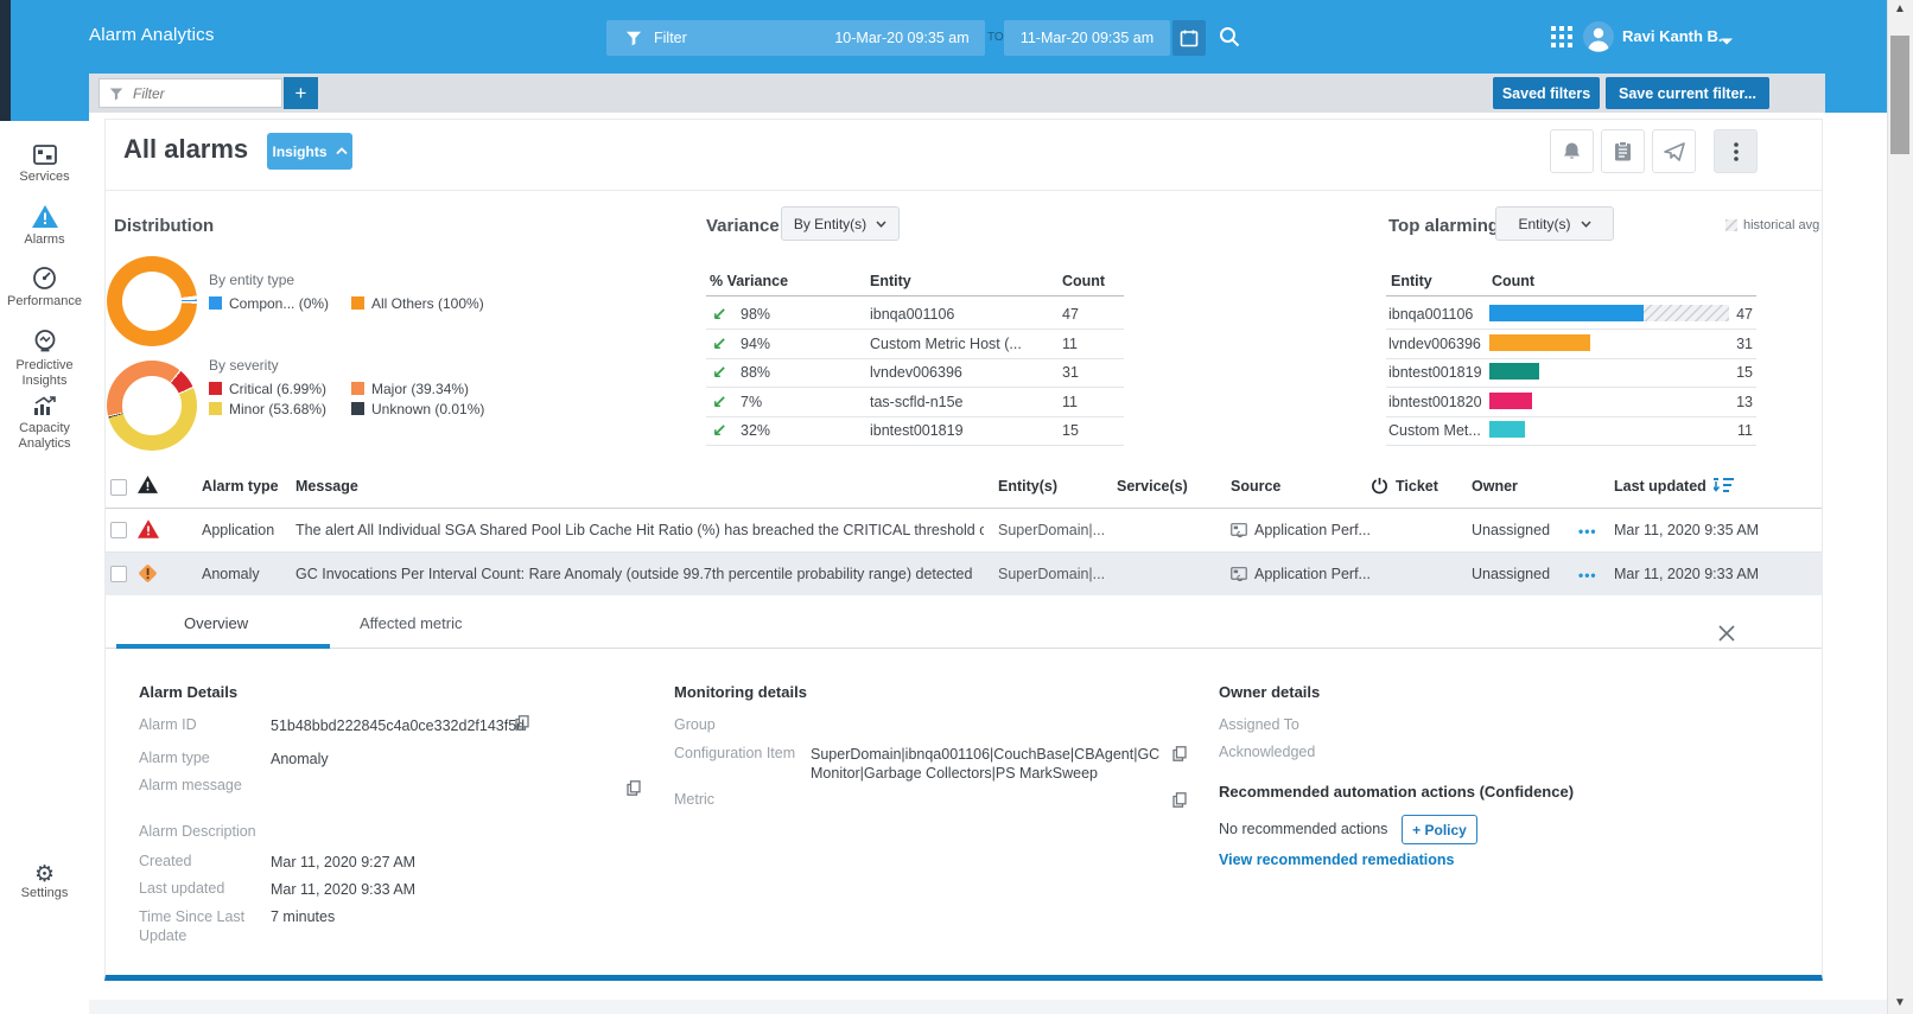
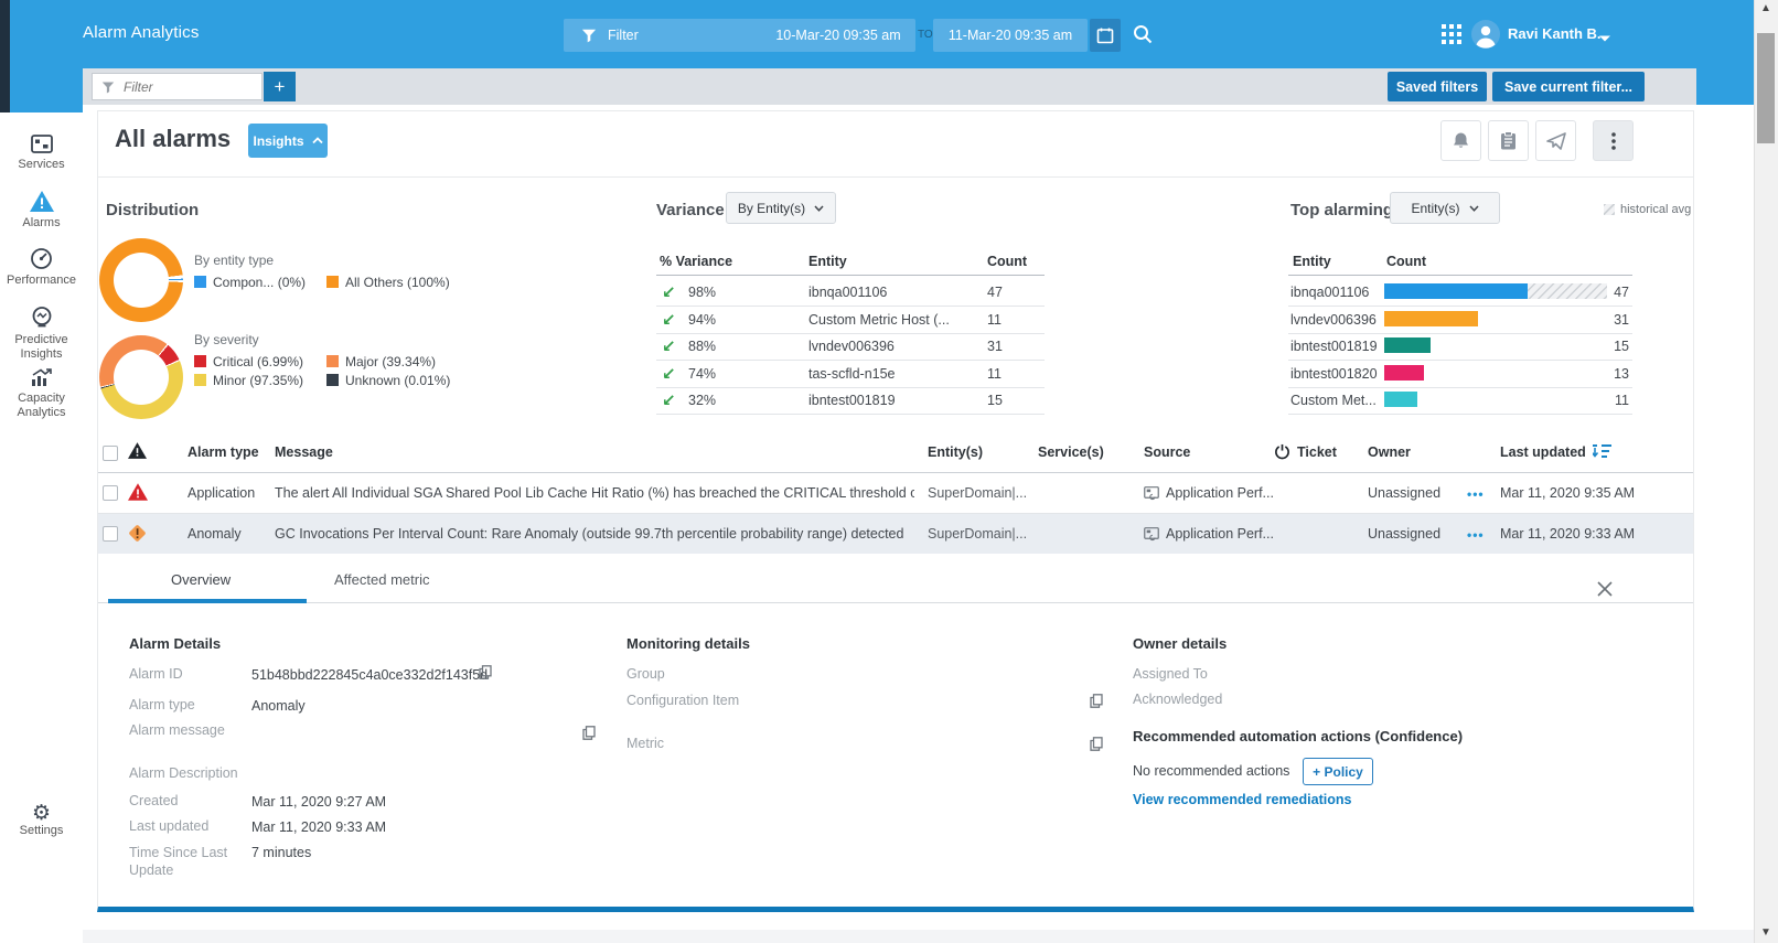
  Alarm Analytics
  Filter
  10-Mar-20 09:35 am
  TO
  11-Mar-20 09:35 am
  Ravi Kanth B.
  Filter
  +
  Saved filters
  Save current filter...
  Services
  Alarms
  Performance
  Predictive Insights
  Capacity Analytics
  ⚙
  Settings
  All alarms
  Insights
  Distribution
  By entity type
  Compon... (0%)
  All Others (100%)
  By severity
  Critical (6.99%)
  Major (39.34%)
- Minor (53.68%)
+ Minor (97.35%)
  Unknown (0.01%)
  Variance
  By Entity(s)
  % Variance
  Entity
  Count
  ↙
  98%
  ibnqa001106
  47
  ↙
  94%
  Custom Metric Host (...
  11
  ↙
  88%
  lvndev006396
  31
  ↙
- 7%
+ 74%
  tas-scfld-n15e
  11
  ↙
  32%
  ibntest001819
  15
  Top alarming
  Entity(s)
  historical avg
  Entity
  Count
  ibnqa001106
  47
  lvndev006396
  31
  ibntest001819
  15
  ibntest001820
  13
  Custom Met...
  11
  Alarm type
  Message
  Entity(s)
  Service(s)
  Source
  Ticket
  Owner
  Last updated
  Application
  The alert All Individual SGA Shared Pool Lib Cache Hit Ratio (%) has breached the CRITICAL threshold o
  SuperDomain|...
  Application Perf...
  Unassigned
  •••
  Mar 11, 2020 9:35 AM
  Anomaly
  GC Invocations Per Interval Count: Rare Anomaly (outside 99.7th percentile probability range) detected
  SuperDomain|...
  Application Perf...
  Unassigned
  •••
  Mar 11, 2020 9:33 AM
  Overview
  Affected metric
  Alarm Details
  Alarm ID
  51b48bbd222845c4a0ce332d2f143f5d
  Alarm type
  Anomaly
  Alarm message
  Alarm Description
  Created
  Mar 11, 2020 9:27 AM
  Last updated
  Mar 11, 2020 9:33 AM
  Time Since Last Update
  7 minutes
  Monitoring details
  Group
  Configuration Item
- SuperDomain|ibnqa001106|CouchBase|CBAgent|GC Monitor|Garbage Collectors|PS MarkSweep
  Metric
  Owner details
  Assigned To
  Acknowledged
  Recommended automation actions (Confidence)
  No recommended actions
  + Policy
  View recommended remediations
  ▲
  ▼
